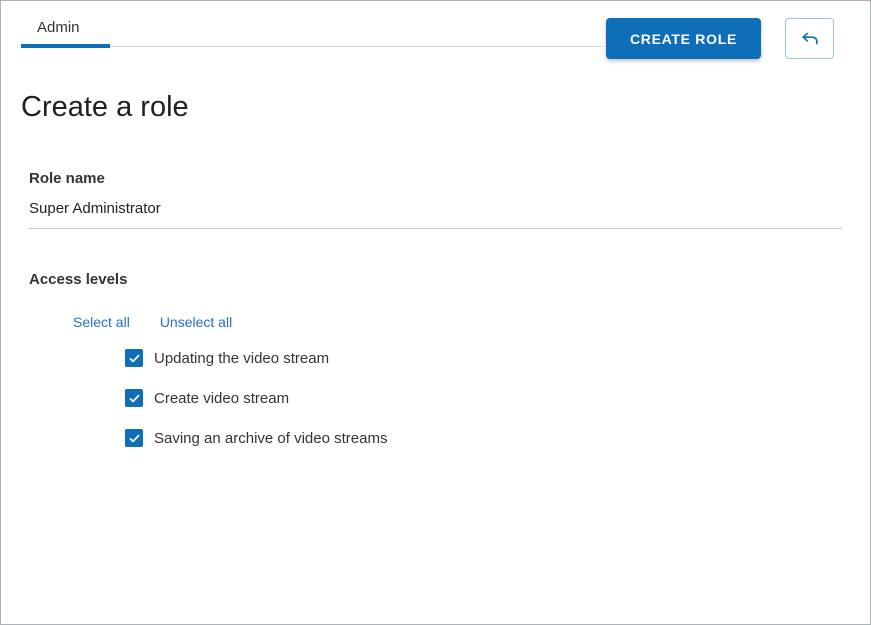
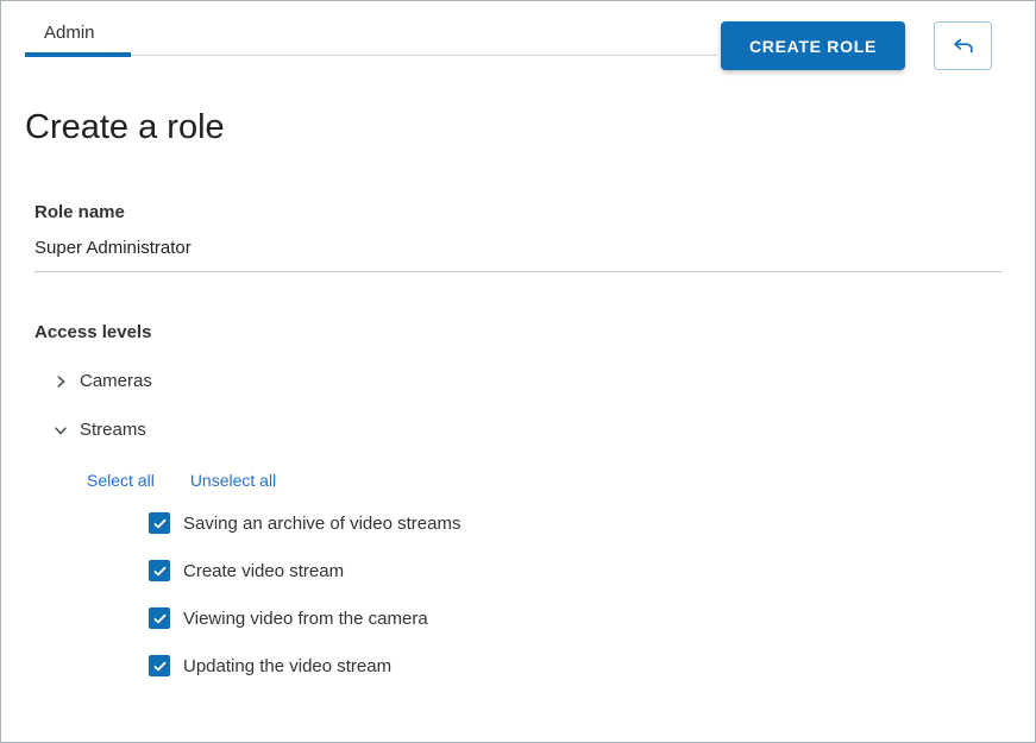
  Admin
  CREATE ROLE
  Create a role
  Role name
  Super Administrator
  Access levels
+ Cameras
+ Streams
  Select all
  Unselect all
- Updating the video stream
+ Saving an archive of video streams
  Create video stream
+ Viewing video from the camera
- Saving an archive of video streams
+ Updating the video stream
